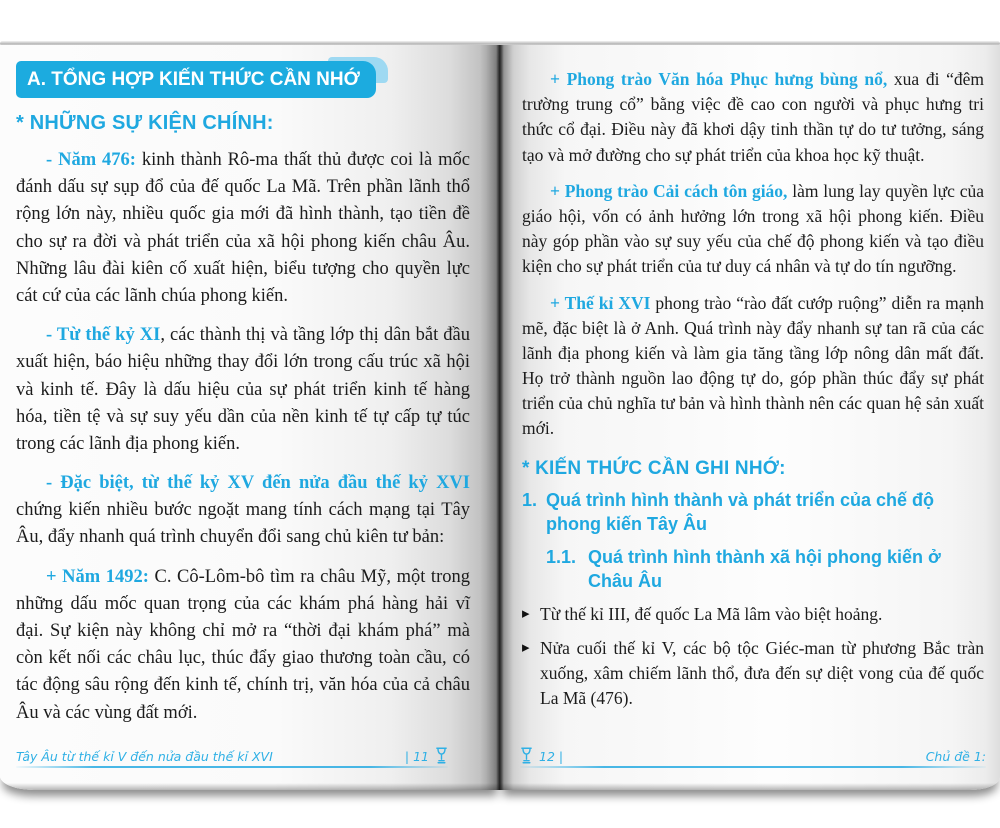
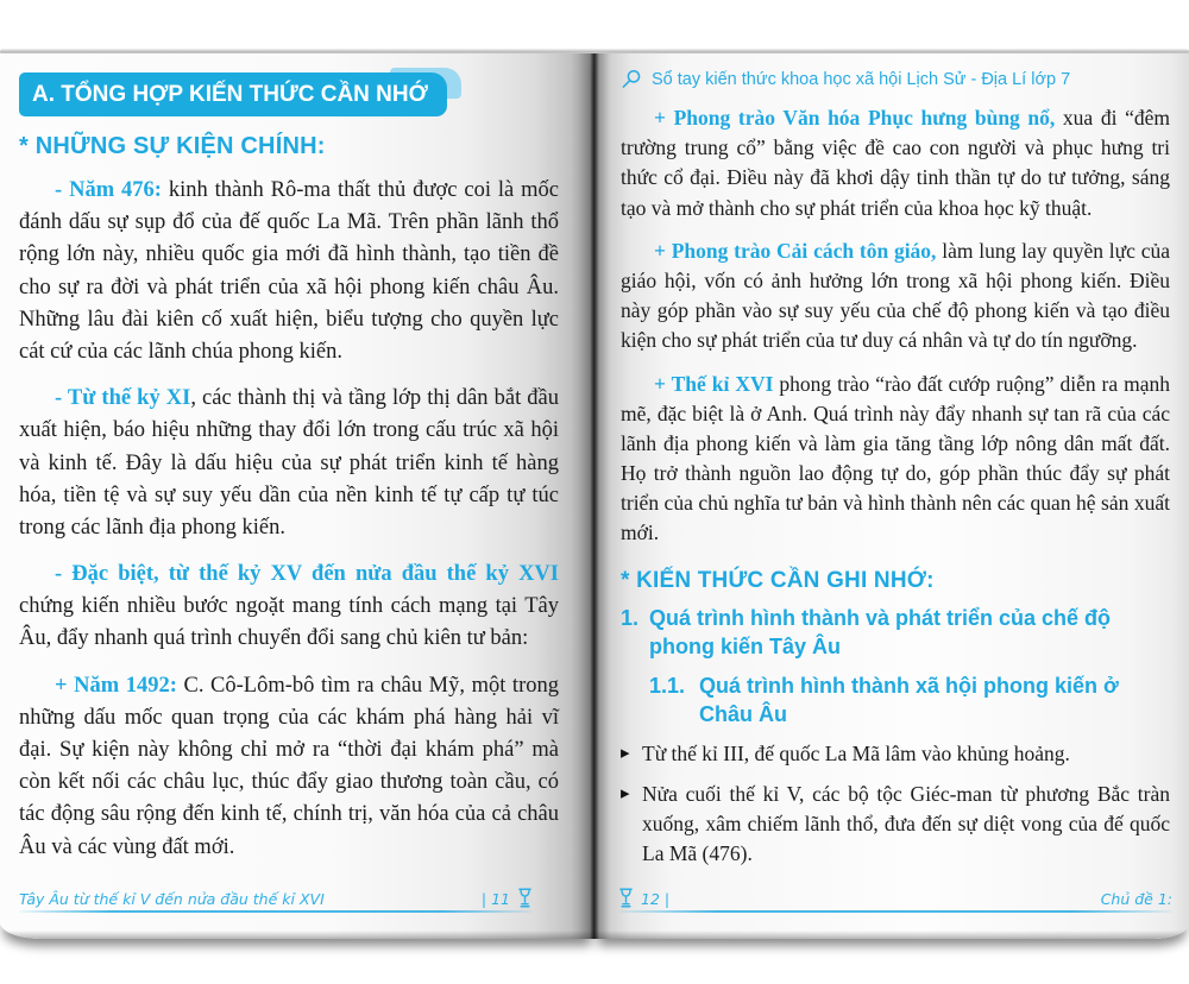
  A. TỔNG HỢP KIẾN THỨC CẦN NHỚ
  * NHỮNG SỰ KIỆN CHÍNH:
  - Năm 476: kinh thành Rô-ma thất thủ được coi là mốc đánh dấu sự sụp đổ của đế quốc La Mã. Trên phần lãnh thổ rộng lớn này, nhiều quốc gia mới đã hình thành, tạo tiền đề cho sự ra đời và phát triển của xã hội phong kiến châu Âu. Những lâu đài kiên cố xuất hiện, biểu tượng cho quyền lực cát cứ của các lãnh chúa phong kiến.
  - Từ thế kỷ XI, các thành thị và tầng lớp thị dân bắt đầu xuất hiện, báo hiệu những thay đổi lớn trong cấu trúc xã hội và kinh tế. Đây là dấu hiệu của sự phát triển kinh tế hàng hóa, tiền tệ và sự suy yếu dần của nền kinh tế tự cấp tự túc trong các lãnh địa phong kiến.
  - Đặc biệt, từ thế kỷ XV đến nửa đầu thế kỷ XVI chứng kiến nhiều bước ngoặt mang tính cách mạng tại Tây Âu, đẩy nhanh quá trình chuyển đổi sang chủ kiên tư bản:
  + Năm 1492: C. Cô-Lôm-bô tìm ra châu Mỹ, một trong những dấu mốc quan trọng của các khám phá hàng hải vĩ đại. Sự kiện này không chỉ mở ra “thời đại khám phá” mà còn kết nối các châu lục, thúc đẩy giao thương toàn cầu, có tác động sâu rộng đến kinh tế, chính trị, văn hóa của cả châu Âu và các vùng đất mới.
  Tây Âu từ thế kỉ V đến nửa đầu thế kỉ XVI
  | 11
+ Sổ tay kiến thức khoa học xã hội Lịch Sử - Địa Lí lớp 7
- + Phong trào Văn hóa Phục hưng bùng nổ, xua đi “đêm trường trung cổ” bằng việc đề cao con người và phục hưng tri thức cổ đại. Điều này đã khơi dậy tinh thần tự do tư tưởng, sáng tạo và mở đường cho sự phát triển của khoa học kỹ thuật.
+ + Phong trào Văn hóa Phục hưng bùng nổ, xua đi “đêm trường trung cổ” bằng việc đề cao con người và phục hưng tri thức cổ đại. Điều này đã khơi dậy tinh thần tự do tư tưởng, sáng tạo và mở thành cho sự phát triển của khoa học kỹ thuật.
  + Phong trào Cải cách tôn giáo, làm lung lay quyền lực của giáo hội, vốn có ảnh hưởng lớn trong xã hội phong kiến. Điều này góp phần vào sự suy yếu của chế độ phong kiến và tạo điều kiện cho sự phát triển của tư duy cá nhân và tự do tín ngưỡng.
  + Thế kỉ XVI phong trào “rào đất cướp ruộng” diễn ra mạnh mẽ, đặc biệt là ở Anh. Quá trình này đẩy nhanh sự tan rã của các lãnh địa phong kiến và làm gia tăng tầng lớp nông dân mất đất. Họ trở thành nguồn lao động tự do, góp phần thúc đẩy sự phát triển của chủ nghĩa tư bản và hình thành nên các quan hệ sản xuất mới.
  * KIẾN THỨC CẦN GHI NHỚ:
  1.
  Quá trình hình thành và phát triển của chế độ phong kiến Tây Âu
  1.1.
  Quá trình hình thành xã hội phong kiến ở Châu Âu
  ▸
- Từ thế kỉ III, đế quốc La Mã lâm vào biệt hoảng.
+ Từ thế kỉ III, đế quốc La Mã lâm vào khủng hoảng.
  ▸
  Nửa cuối thế kỉ V, các bộ tộc Giéc-man từ phương Bắc tràn xuống, xâm chiếm lãnh thổ, đưa đến sự diệt vong của đế quốc La Mã (476).
  12 |
  Chủ đề 1:
